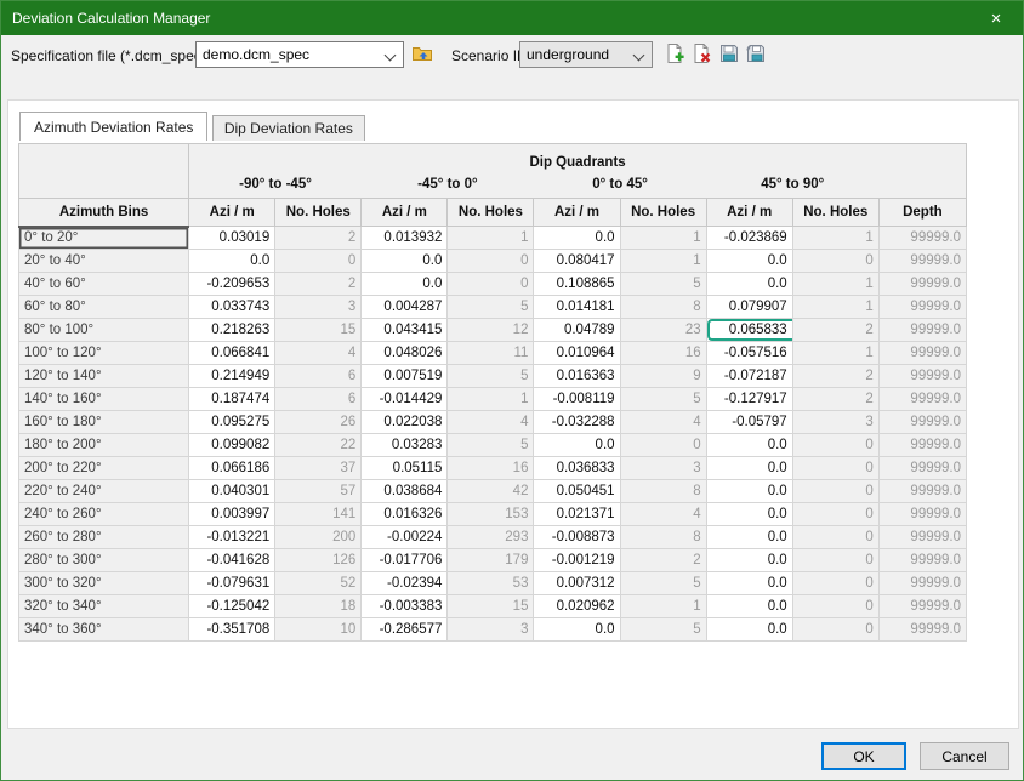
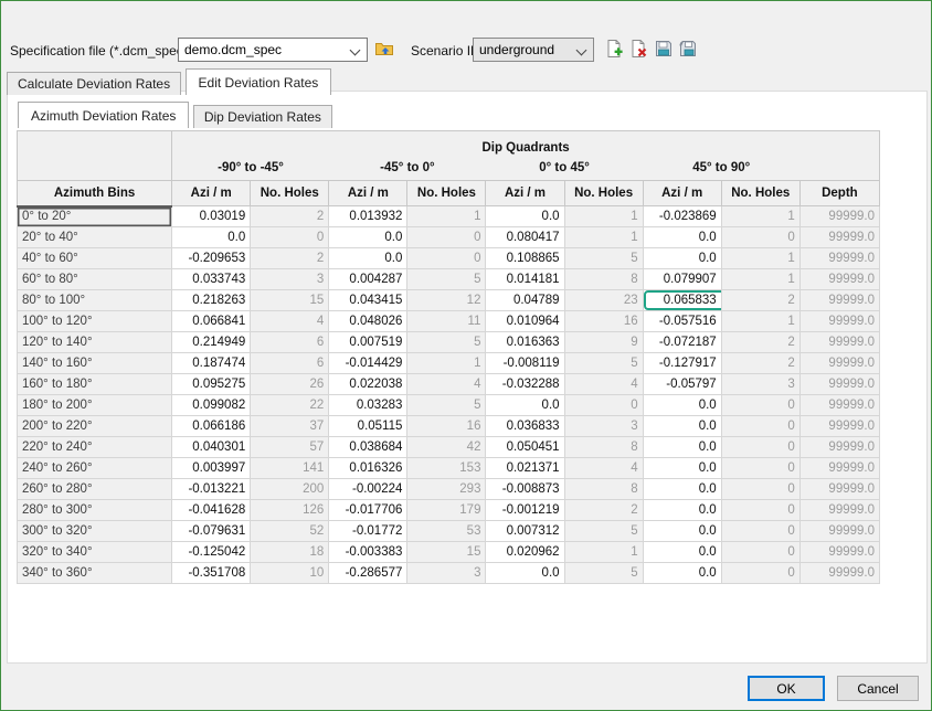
- Deviation Calculation Manager
- ×
  Specification file (*.dcm_spe
  demo.dcm_spec
  Scenario I
  underground
+ Calculate Deviation Rates Edit Deviation Rates
  Azimuth Deviation Rates Dip Deviation Rates
  	Dip Quadrants
  -90° to -45°	-45° to 0°	0° to 45°	45° to 90°
  Azimuth Bins	Azi / m	No. Holes	Azi / m	No. Holes	Azi / m	No. Holes	Azi / m	No. Holes	Depth
  0° to 20°	0.03019	2	0.013932	1	0.0	1	-0.023869	1	99999.0
  20° to 40°	0.0	0	0.0	0	0.080417	1	0.0	0	99999.0
  40° to 60°	-0.209653	2	0.0	0	0.108865	5	0.0	1	99999.0
  60° to 80°	0.033743	3	0.004287	5	0.014181	8	0.079907	1	99999.0
  80° to 100°	0.218263	15	0.043415	12	0.04789	23	0.065833	2	99999.0
  100° to 120°	0.066841	4	0.048026	11	0.010964	16	-0.057516	1	99999.0
  120° to 140°	0.214949	6	0.007519	5	0.016363	9	-0.072187	2	99999.0
  140° to 160°	0.187474	6	-0.014429	1	-0.008119	5	-0.127917	2	99999.0
  160° to 180°	0.095275	26	0.022038	4	-0.032288	4	-0.05797	3	99999.0
  180° to 200°	0.099082	22	0.03283	5	0.0	0	0.0	0	99999.0
  200° to 220°	0.066186	37	0.05115	16	0.036833	3	0.0	0	99999.0
  220° to 240°	0.040301	57	0.038684	42	0.050451	8	0.0	0	99999.0
  240° to 260°	0.003997	141	0.016326	153	0.021371	4	0.0	0	99999.0
  260° to 280°	-0.013221	200	-0.00224	293	-0.008873	8	0.0	0	99999.0
  280° to 300°	-0.041628	126	-0.017706	179	-0.001219	2	0.0	0	99999.0
- 300° to 320°	-0.079631	52	-0.02394	53	0.007312	5	0.0	0	99999.0
+ 300° to 320°	-0.079631	52	-0.01772	53	0.007312	5	0.0	0	99999.0
  320° to 340°	-0.125042	18	-0.003383	15	0.020962	1	0.0	0	99999.0
  340° to 360°	-0.351708	10	-0.286577	3	0.0	5	0.0	0	99999.0
  OK
  Cancel
